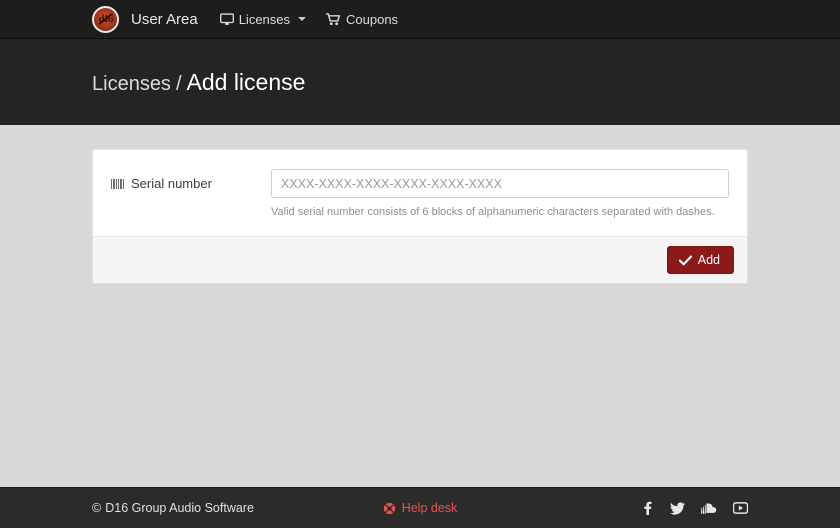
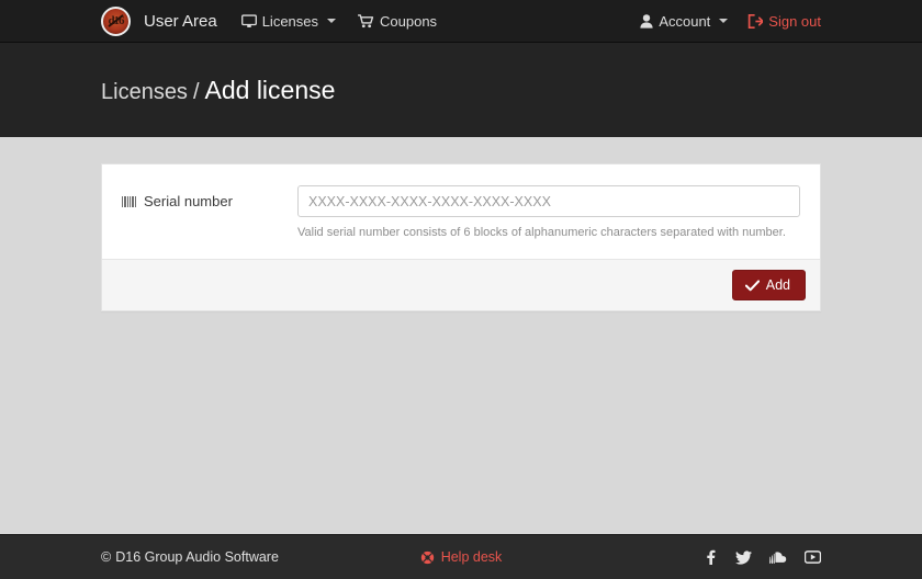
  User Area
  Licenses
  Coupons
+ Account
+ Sign out
  Licenses
  /
  Add license
  Serial number
  XXXX-XXXX-XXXX-XXXX-XXXX-XXXX
- Valid serial number consists of 6 blocks of alphanumeric characters separated with dashes.
+ Valid serial number consists of 6 blocks of alphanumeric characters separated with number.
  Add
  ©
  D16 Group Audio Software
  Help desk
